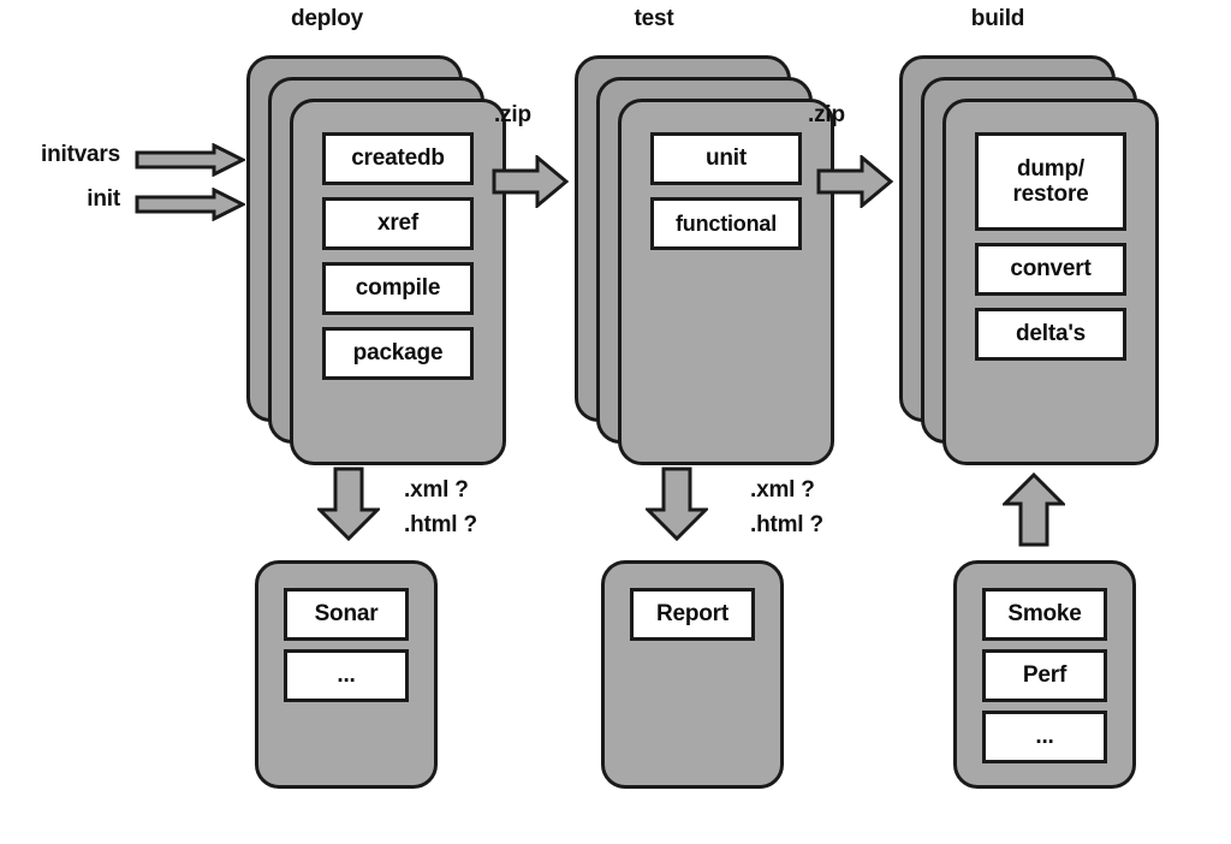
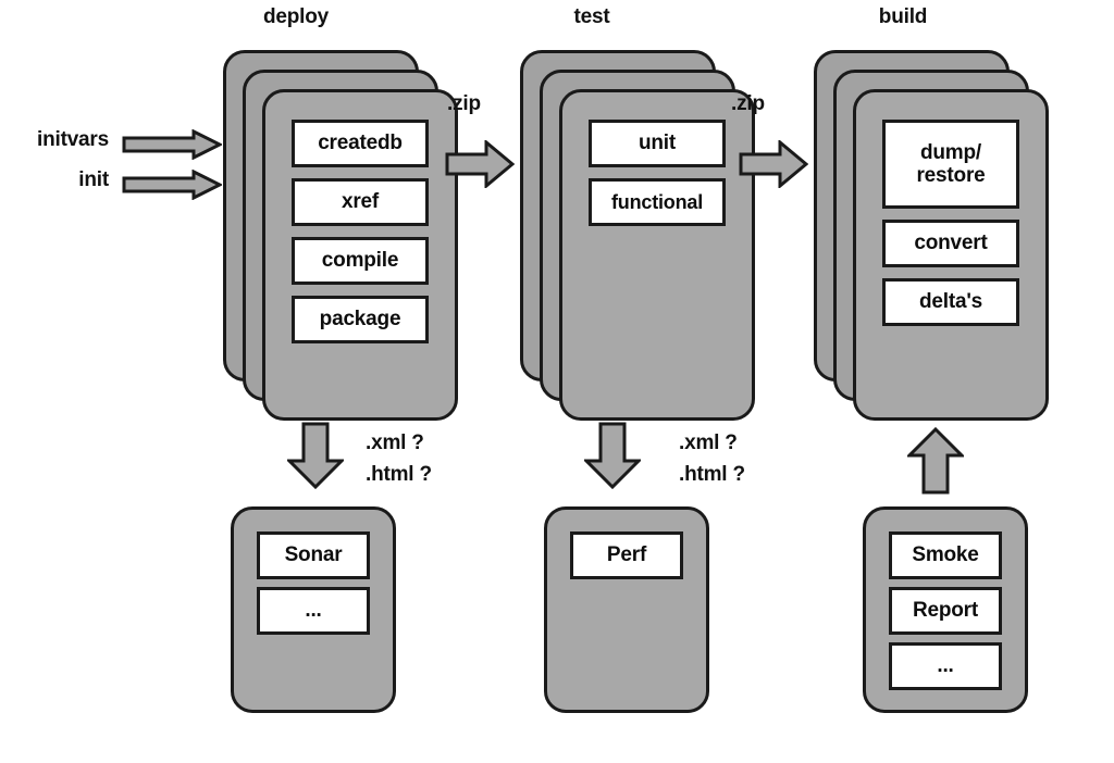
  deploy
  test
  build
  initvars
  init
  createdb
  xref
  compile
  package
  .zip
  unit
  functional
  .zip
  dump/
  restore
  convert
  delta's
  .xml ?
  .html ?
  Sonar
  ...
  .xml ?
  .html ?
- Report
+ Perf
  Smoke
- Perf
+ Report
  ...
